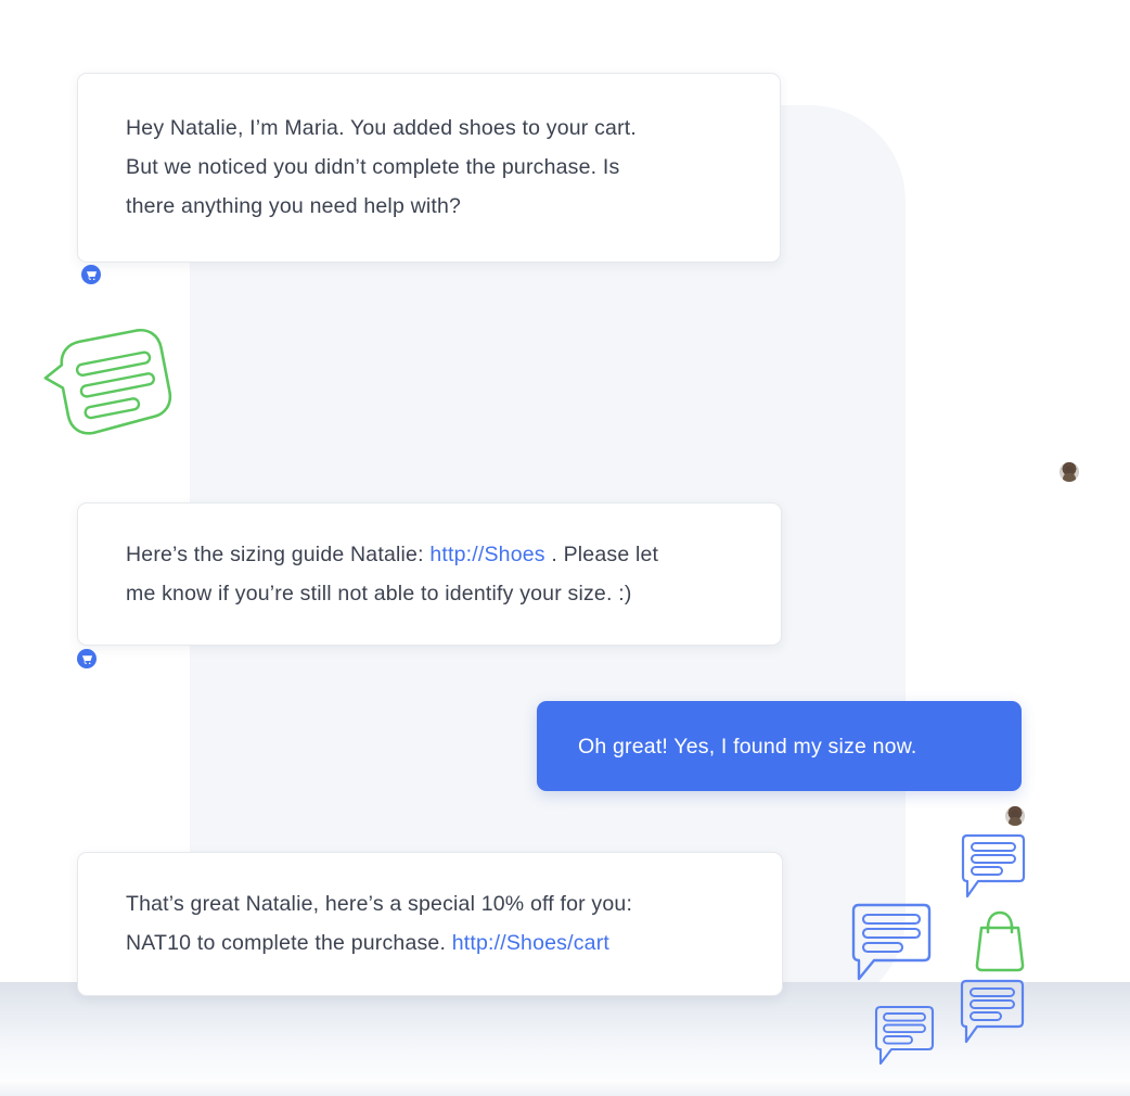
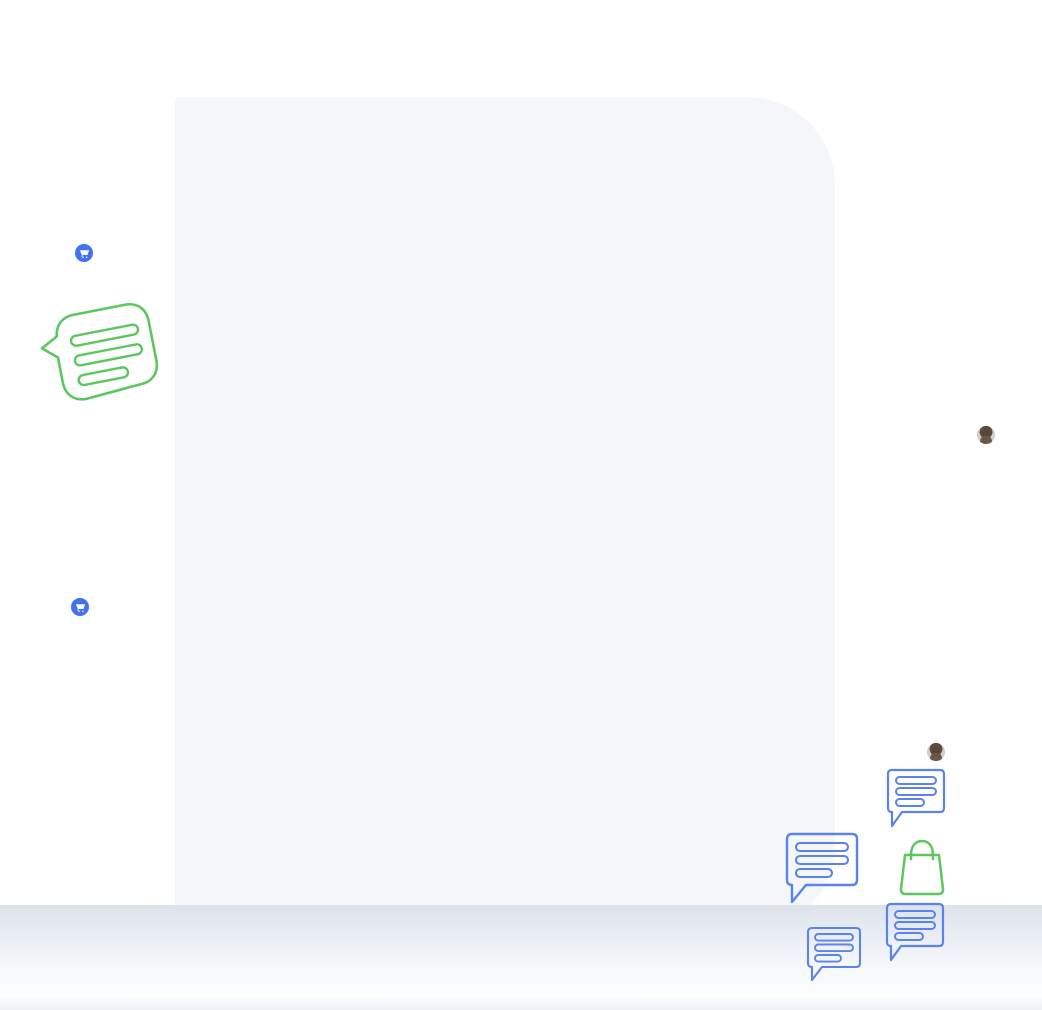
- Hey Natalie, I’m Maria. You added shoes to your cart.
- But we noticed you didn’t complete the purchase. Is
- there anything you need help with?
- Here’s the sizing guide Natalie: http://Shoes . Please let
- me know if you’re still not able to identify your size. :)
- Oh great! Yes, I found my size now.
- That’s great Natalie, here’s a special 10% off for you:
- NAT10 to complete the purchase. http://Shoes/cart
